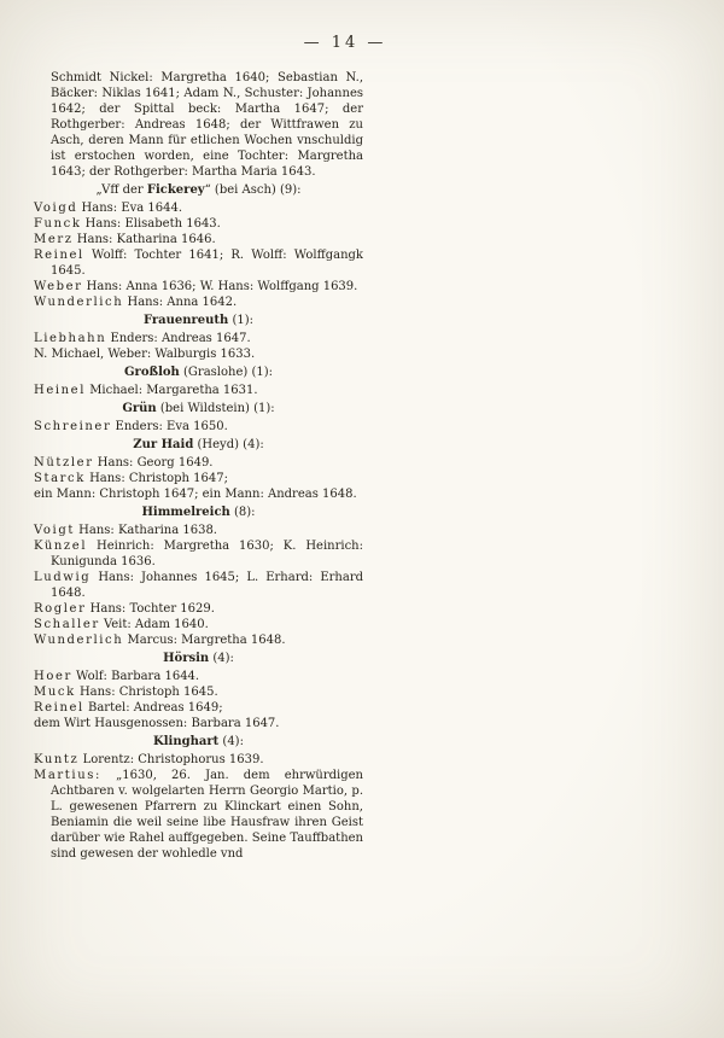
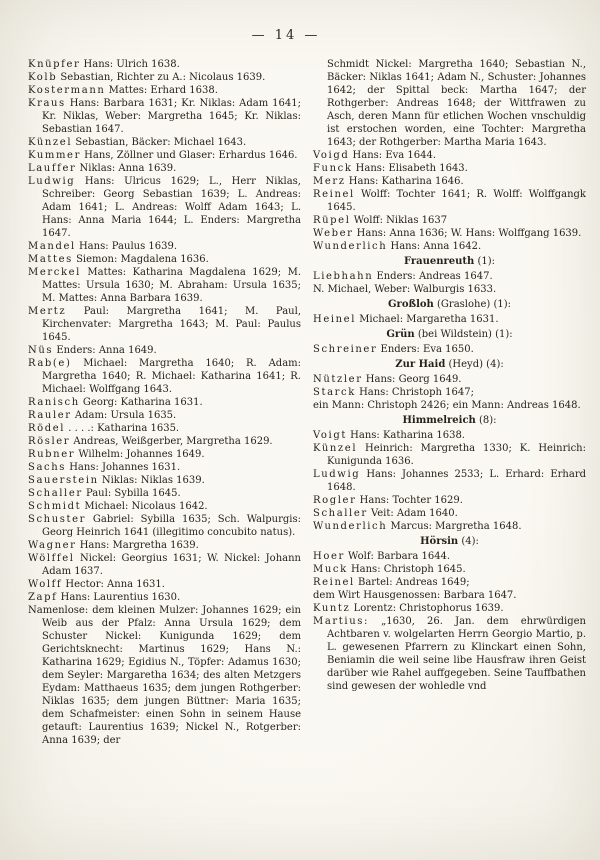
  — 14 —
+ Knüpfer Hans: Ulrich 1638.
+ Kolb Sebastian, Richter zu A.: Nicolaus 1639.
+ Kostermann Mattes: Erhard 1638.
+ Kraus Hans: Barbara 1631; Kr. Niklas: Adam 1641; Kr. Niklas, Weber: Margretha 1645; Kr. Niklas: Sebastian 1647.
+ Künzel Sebastian, Bäcker: Michael 1643.
+ Kummer Hans, Zöllner und Glaser: Erhardus 1646.
+ Lauffer Niklas: Anna 1639.
+ Ludwig Hans: Ulricus 1629; L., Herr Niklas, Schreiber: Georg Sebastian 1639; L. Andreas: Adam 1641; L. Andreas: Wolff Adam 1643; L. Hans: Anna Maria 1644; L. Enders: Margretha 1647.
+ Mandel Hans: Paulus 1639.
+ Mattes Siemon: Magdalena 1636.
+ Merckel Mattes: Katharina Magdalena 1629; M. Mattes: Ursula 1630; M. Abraham: Ursula 1635; M. Mattes: Anna Barbara 1639.
+ Mertz Paul: Margretha 1641; M. Paul, Kirchenvater: Margretha 1643; M. Paul: Paulus 1645.
+ Nüs Enders: Anna 1649.
+ Rab(e) Michael: Margretha 1640; R. Adam: Margretha 1640; R. Michael: Katharina 1641; R. Michael: Wolffgang 1643.
+ Ranisch Georg: Katharina 1631.
+ Rauler Adam: Ursula 1635.
+ Rödel . . . .: Katharina 1635.
+ Rösler Andreas, Weißgerber, Margretha 1629.
+ Rubner Wilhelm: Johannes 1649.
+ Sachs Hans: Johannes 1631.
+ Sauerstein Niklas: Niklas 1639.
+ Schaller Paul: Sybilla 1645.
+ Schmidt Michael: Nicolaus 1642.
+ Schuster Gabriel: Sybilla 1635; Sch. Walpurgis: Georg Heinrich 1641 (illegitimo concubito natus).
+ Wagner Hans: Margretha 1639.
+ Wölffel Nickel: Georgius 1631; W. Nickel: Johann Adam 1637.
+ Wolff Hector: Anna 1631.
+ Zapf Hans: Laurentius 1630.
+ Namenlose: dem kleinen Mulzer: Johannes 1629; ein Weib aus der Pfalz: Anna Ursula 1629; dem Schuster Nickel: Kunigunda 1629; dem Gerichtsknecht: Martinus 1629; Hans N.: Katharina 1629; Egidius N., Töpfer: Adamus 1630; dem Seyler: Margaretha 1634; des alten Metzgers Eydam: Matthaeus 1635; dem jungen Rothgerber: Niklas 1635; dem jungen Büttner: Maria 1635; dem Schafmeister: einen Sohn in seinem Hause getauft: Laurentius 1639; Nickel N., Rotgerber: Anna 1639; der
  Schmidt Nickel: Margretha 1640; Sebastian N., Bäcker: Niklas 1641; Adam N., Schuster: Johannes 1642; der Spittal beck: Martha 1647; der Rothgerber: Andreas 1648; der Wittfrawen zu Asch, deren Mann für etlichen Wochen vnschuldig ist erstochen worden, eine Tochter: Margretha 1643; der Rothgerber: Martha Maria 1643.
- „Vff der Fickerey“ (bei Asch) (9):
  Voigd Hans: Eva 1644.
  Funck Hans: Elisabeth 1643.
  Merz Hans: Katharina 1646.
  Reinel Wolff: Tochter 1641; R. Wolff: Wolffgangk 1645.
+ Rüpel Wolff: Niklas 1637
  Weber Hans: Anna 1636; W. Hans: Wolffgang 1639.
  Wunderlich Hans: Anna 1642.
  Frauenreuth (1):
  Liebhahn Enders: Andreas 1647.
  N. Michael, Weber: Walburgis 1633.
  Großloh (Graslohe) (1):
  Heinel Michael: Margaretha 1631.
  Grün (bei Wildstein) (1):
  Schreiner Enders: Eva 1650.
  Zur Haid (Heyd) (4):
  Nützler Hans: Georg 1649.
  Starck Hans: Christoph 1647;
- ein Mann: Christoph 1647; ein Mann: Andreas 1648.
+ ein Mann: Christoph 2426; ein Mann: Andreas 1648.
  Himmelreich (8):
  Voigt Hans: Katharina 1638.
- Künzel Heinrich: Margretha 1630; K. Heinrich: Kunigunda 1636.
+ Künzel Heinrich: Margretha 1330; K. Heinrich: Kunigunda 1636.
- Ludwig Hans: Johannes 1645; L. Erhard: Erhard 1648.
+ Ludwig Hans: Johannes 2533; L. Erhard: Erhard 1648.
  Rogler Hans: Tochter 1629.
  Schaller Veit: Adam 1640.
  Wunderlich Marcus: Margretha 1648.
  Hörsin (4):
  Hoer Wolf: Barbara 1644.
  Muck Hans: Christoph 1645.
  Reinel Bartel: Andreas 1649;
  dem Wirt Hausgenossen: Barbara 1647.
- Klinghart (4):
  Kuntz Lorentz: Christophorus 1639.
  Martius: „1630, 26. Jan. dem ehrwürdigen Achtbaren v. wolgelarten Herrn Georgio Martio, p. L. gewesenen Pfarrern zu Klinckart einen Sohn, Beniamin die weil seine libe Hausfraw ihren Geist darüber wie Rahel auffgegeben. Seine Tauffbathen sind gewesen der wohledle vnd
